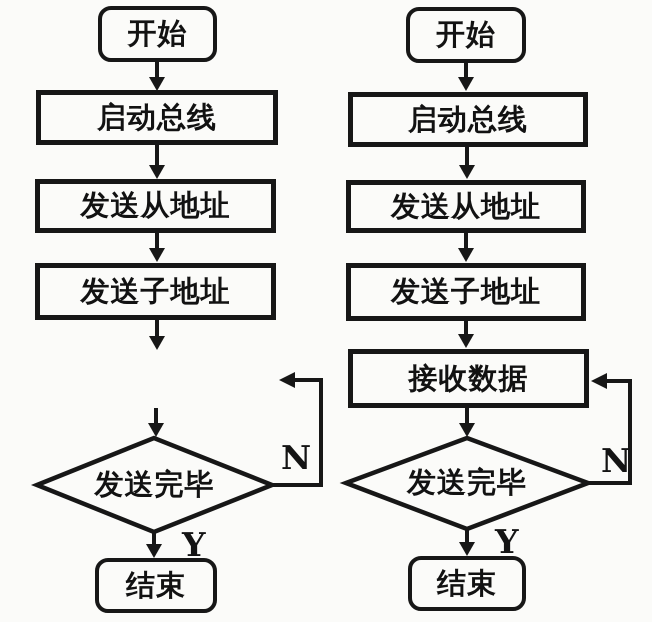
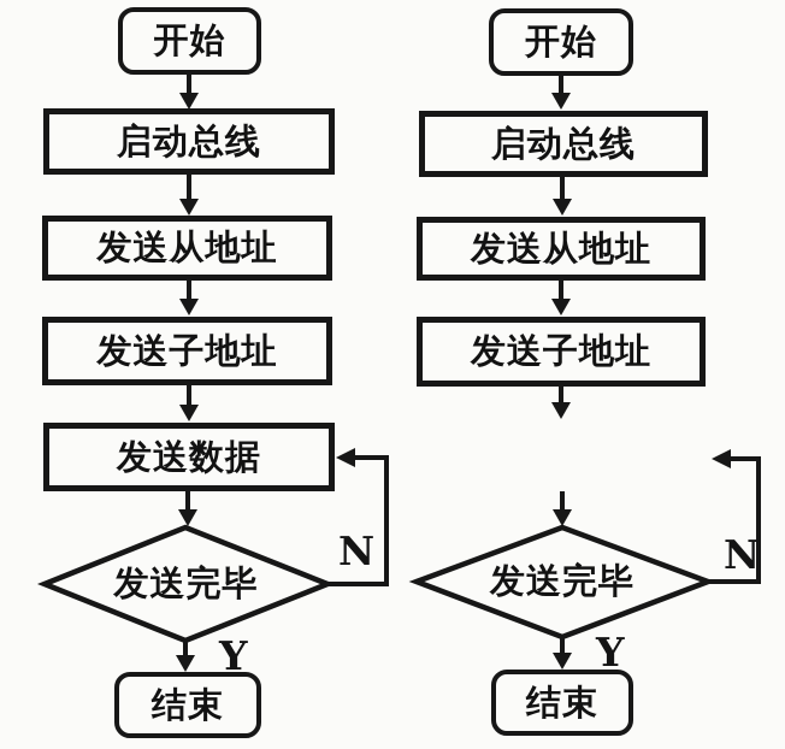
  开始
  启动总线
  发送从地址
  发送子地址
+ 发送数据
  发送完毕
  N
  Y
  结束
  开始
  启动总线
  发送从地址
  发送子地址
- 接收数据
  发送完毕
  N
  Y
  结束
